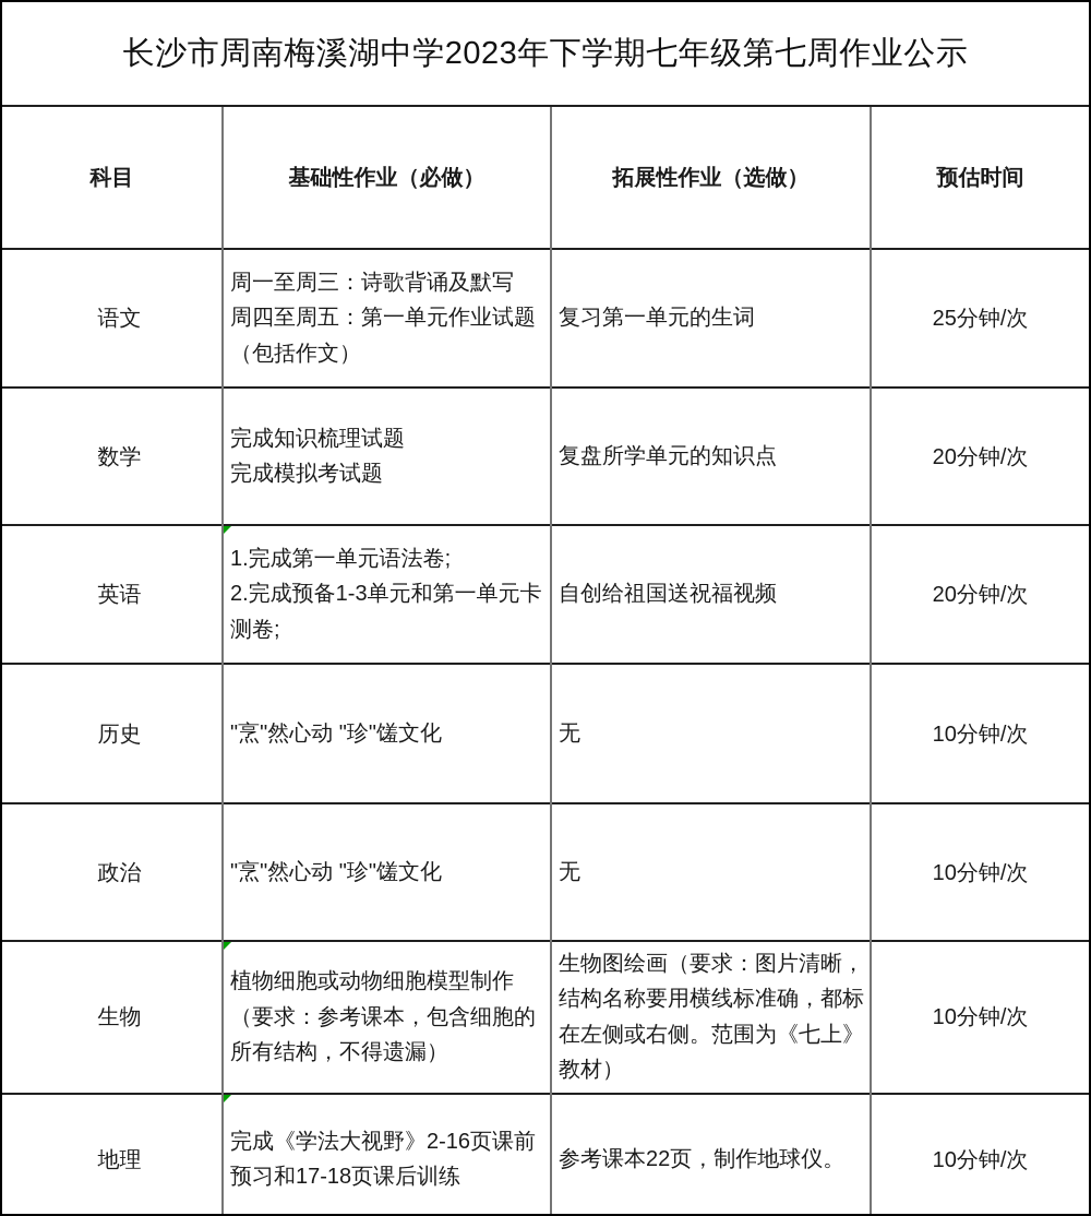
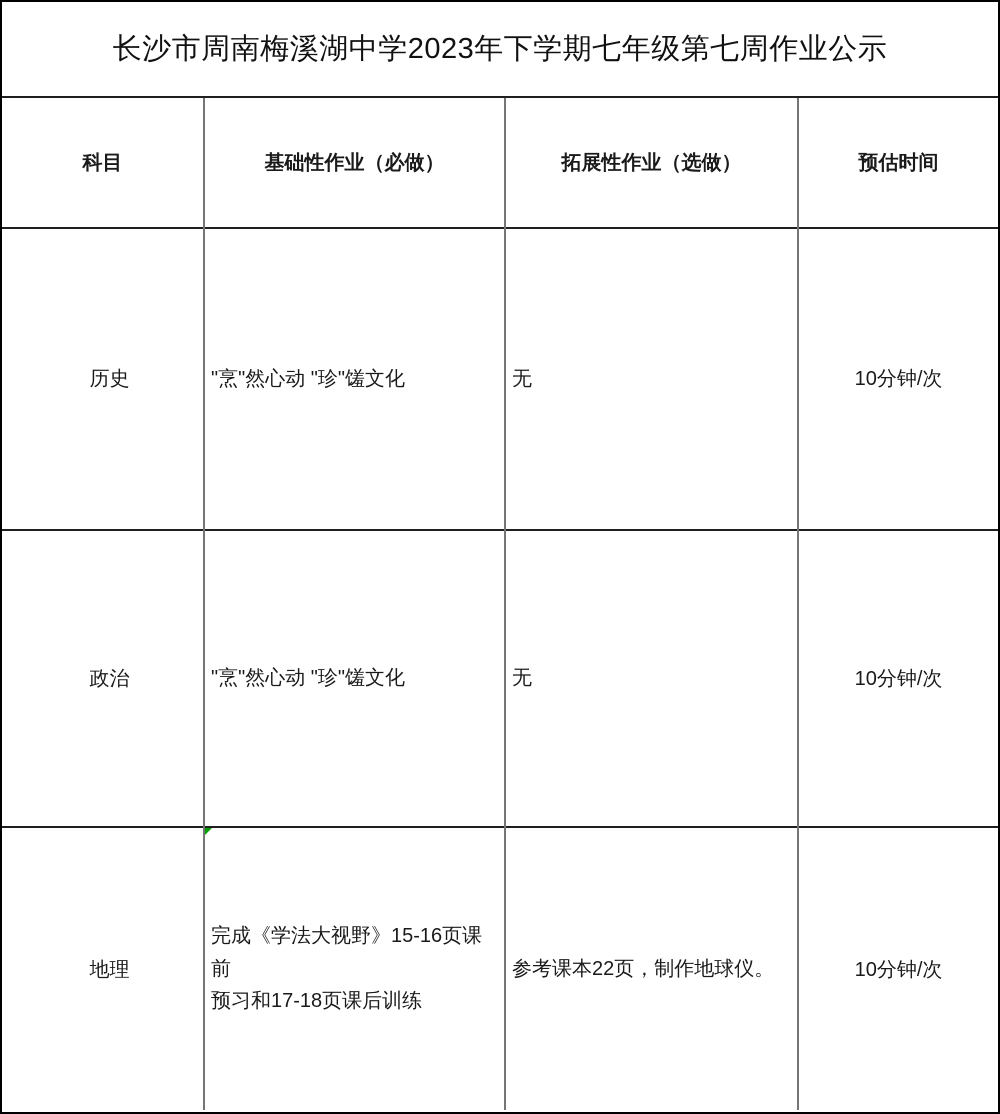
  长沙市周南梅溪湖中学2023年下学期七年级第七周作业公示
  科目	基础性作业（必做）	拓展性作业（选做）	预估时间
- 语文	周一至周三：诗歌背诵及默写 周四至周五：第一单元作业试题 （包括作文）	复习第一单元的生词	25分钟/次
- 数学	完成知识梳理试题 完成模拟考试题	复盘所学单元的知识点	20分钟/次
- 英语	1.完成第一单元语法卷; 2.完成预备1-3单元和第一单元卡测卷;	自创给祖国送祝福视频	20分钟/次
  历史	"烹"然心动 "珍"馐文化	无	10分钟/次
  政治	"烹"然心动 "珍"馐文化	无	10分钟/次
- 生物	植物细胞或动物细胞模型制作 （要求：参考课本，包含细胞的 所有结构，不得遗漏）	生物图绘画（要求：图片清晰， 结构名称要用横线标准确，都标 在左侧或右侧。范围为《七上》 教材）	10分钟/次
- 地理	完成《学法大视野》2-16页课前 预习和17-18页课后训练	参考课本22页，制作地球仪。	10分钟/次
+ 地理	完成《学法大视野》15-16页课前 预习和17-18页课后训练	参考课本22页，制作地球仪。	10分钟/次
